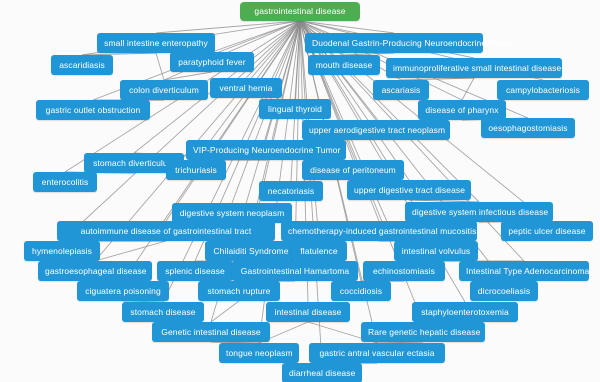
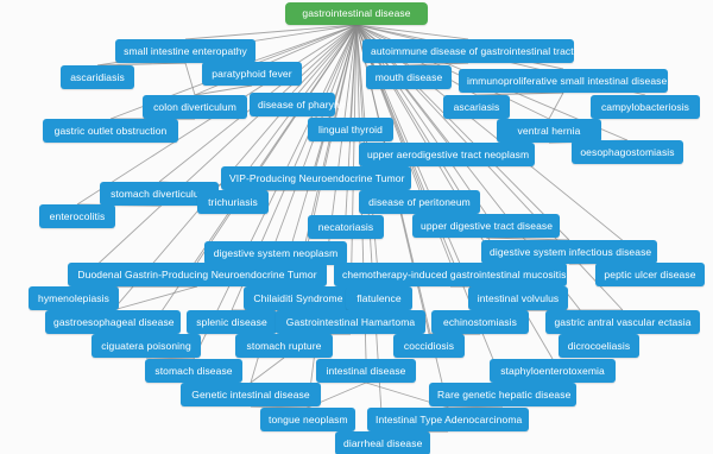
  gastrointestinal disease
  small intestine enteropathy
- Duodenal Gastrin-Producing Neuroendocrine Tumor
+ autoimmune disease of gastrointestinal tract
  ascaridiasis
  paratyphoid fever
  mouth disease
  immunoproliferative small intestinal disease
  colon diverticulum
- ventral hernia
+ disease of pharynx
  ascariasis
  campylobacteriosis
  gastric outlet obstruction
  lingual thyroid
- disease of pharynx
+ ventral hernia
  oesophagostomiasis
  upper aerodigestive tract neoplasm
  VIP-Producing Neuroendocrine Tumor
  stomach diverticul
  trichuriasis
  disease of peritoneum
  enterocolitis
  necatoriasis
  upper digestive tract disease
  digestive system neoplasm
  digestive system infectious disease
- autoimmune disease of gastrointestinal tract
+ Duodenal Gastrin-Producing Neuroendocrine Tumor
  chemotherapy-induced gastrointestinal mucositis
  peptic ulcer disease
  hymenolepiasis
  Chilaiditi Syndrome
  flatulence
  intestinal volvulus
  gastroesophageal disease
  splenic disease
  Gastrointestinal Hamartoma
  echinostomiasis
- Intestinal Type Adenocarcinoma
+ gastric antral vascular ectasia
  ciguatera poisoning
  coccidiosis
  dicrocoeliasis
  stomach rupture
  stomach disease
  intestinal disease
  staphyloenterotoxemia
  Genetic intestinal disease
  Rare genetic hepatic disease
  tongue neoplasm
- gastric antral vascular ectasia
+ Intestinal Type Adenocarcinoma
  diarrheal disease
